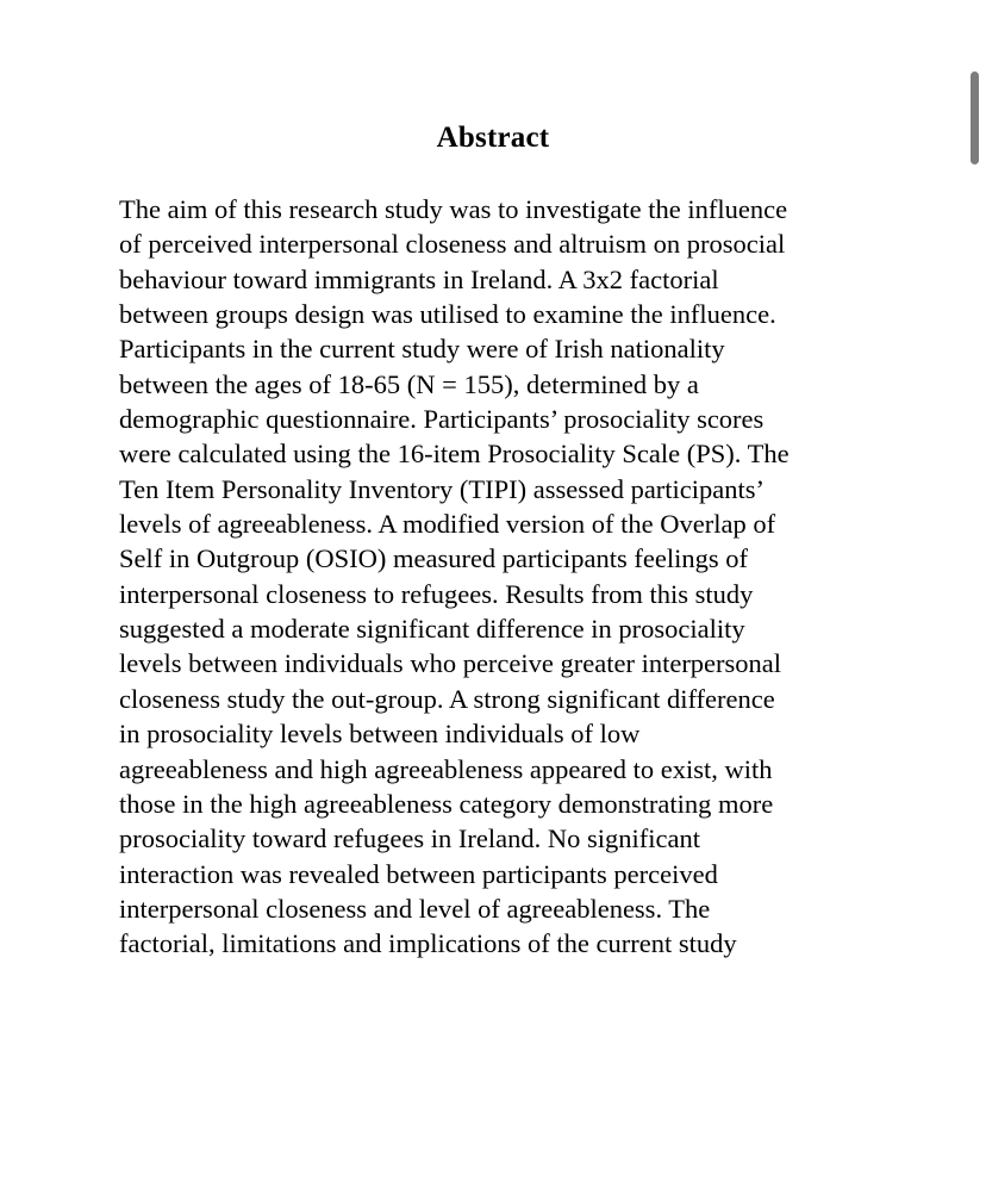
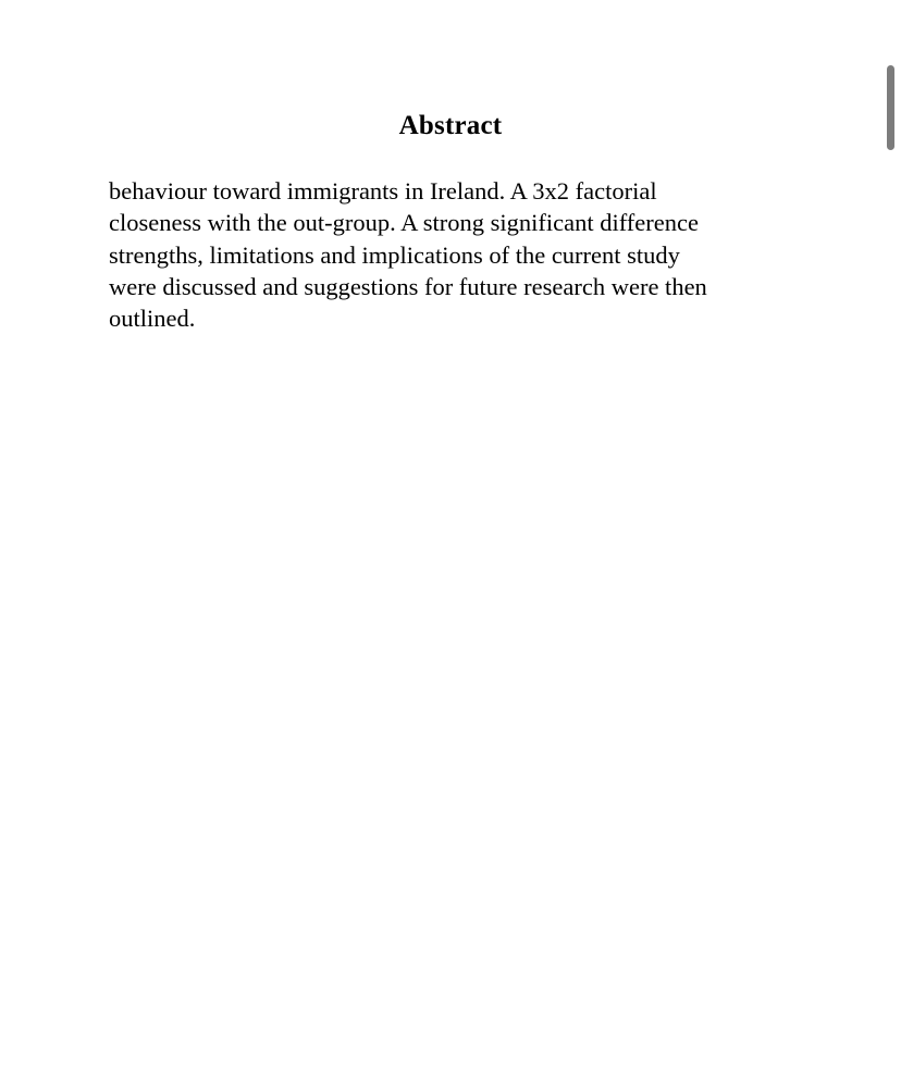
  Abstract
- The aim of this research study was to investigate the influence
- of perceived interpersonal closeness and altruism on prosocial
  behaviour toward immigrants in Ireland. A 3x2 factorial
- between groups design was utilised to examine the influence.
- Participants in the current study were of Irish nationality
- between the ages of 18-65 (N = 155), determined by a
- demographic questionnaire. Participants’ prosociality scores
- were calculated using the 16-item Prosociality Scale (PS). The
- Ten Item Personality Inventory (TIPI) assessed participants’
- levels of agreeableness. A modified version of the Overlap of
- Self in Outgroup (OSIO) measured participants feelings of
- interpersonal closeness to refugees. Results from this study
- suggested a moderate significant difference in prosociality
- levels between individuals who perceive greater interpersonal
- closeness study the out-group. A strong significant difference
+ closeness with the out-group. A strong significant difference
- in prosociality levels between individuals of low
- agreeableness and high agreeableness appeared to exist, with
- those in the high agreeableness category demonstrating more
- prosociality toward refugees in Ireland. No significant
- interaction was revealed between participants perceived
- interpersonal closeness and level of agreeableness. The
- factorial, limitations and implications of the current study
+ strengths, limitations and implications of the current study
+ were discussed and suggestions for future research were then
+ outlined.
